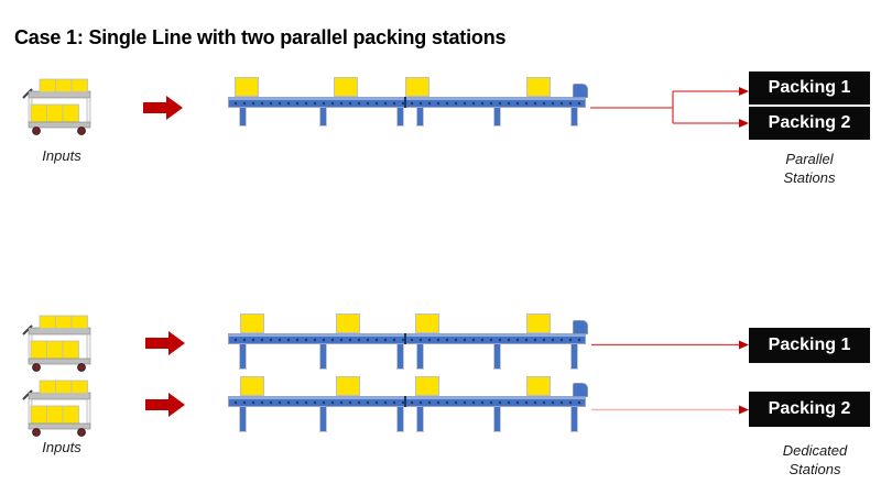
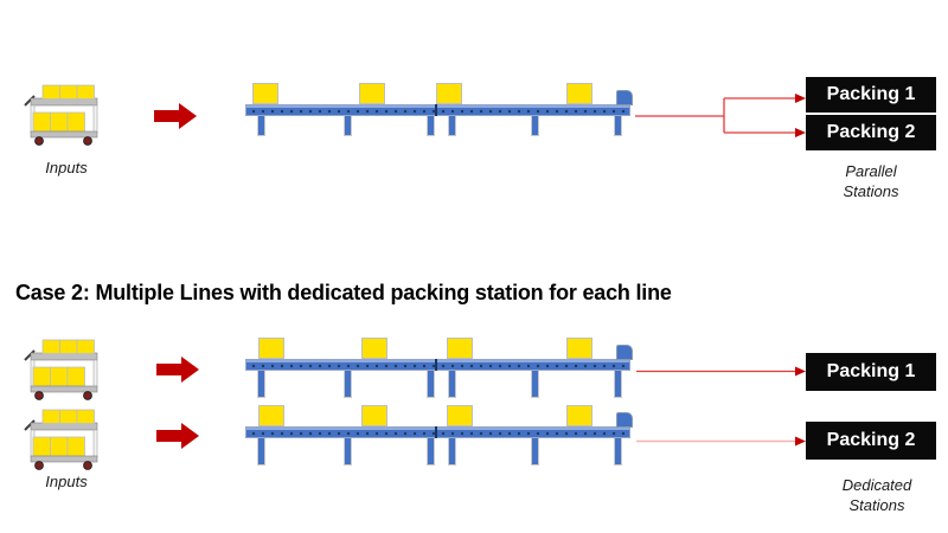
- Case 1: Single Line with two parallel packing stations
  Inputs
  Packing 1
  Packing 2
  Parallel
  Stations
+ Case 2: Multiple Lines with dedicated packing station for each line
  Inputs
  Packing 1
  Packing 2
  Dedicated
  Stations
